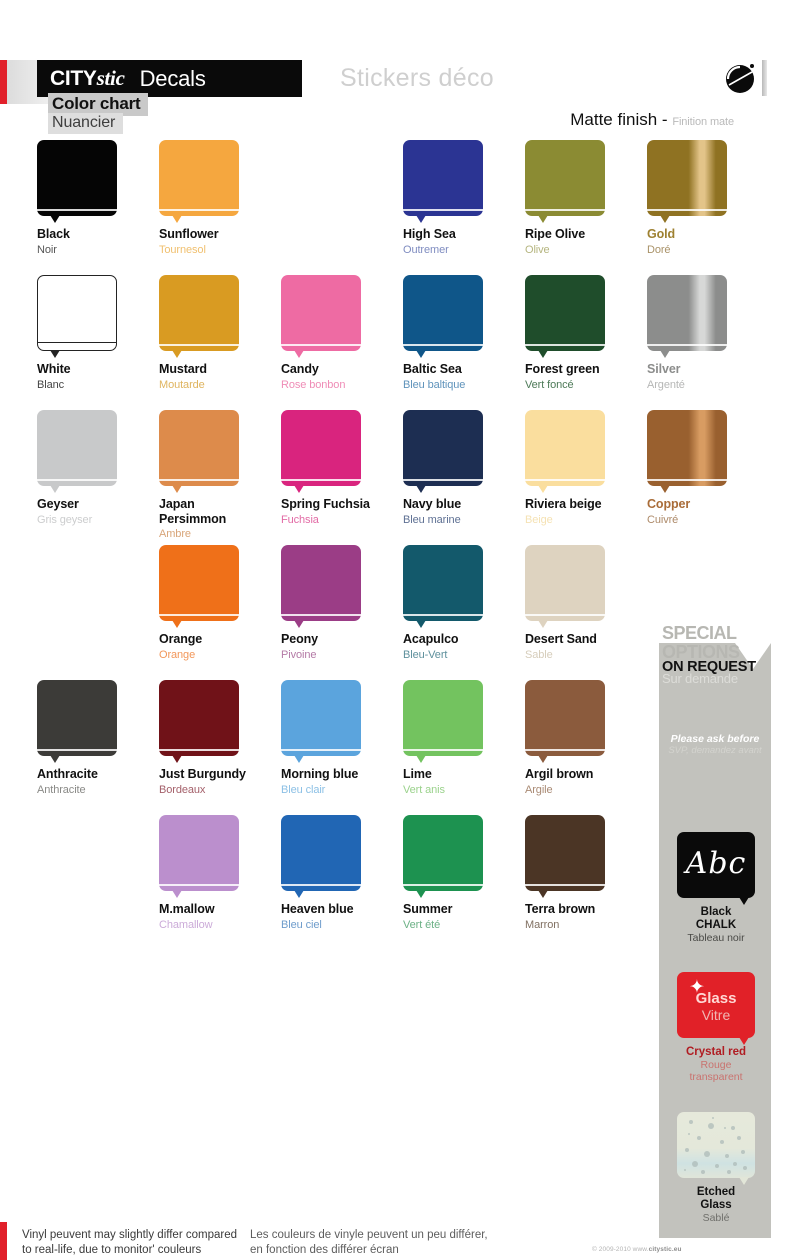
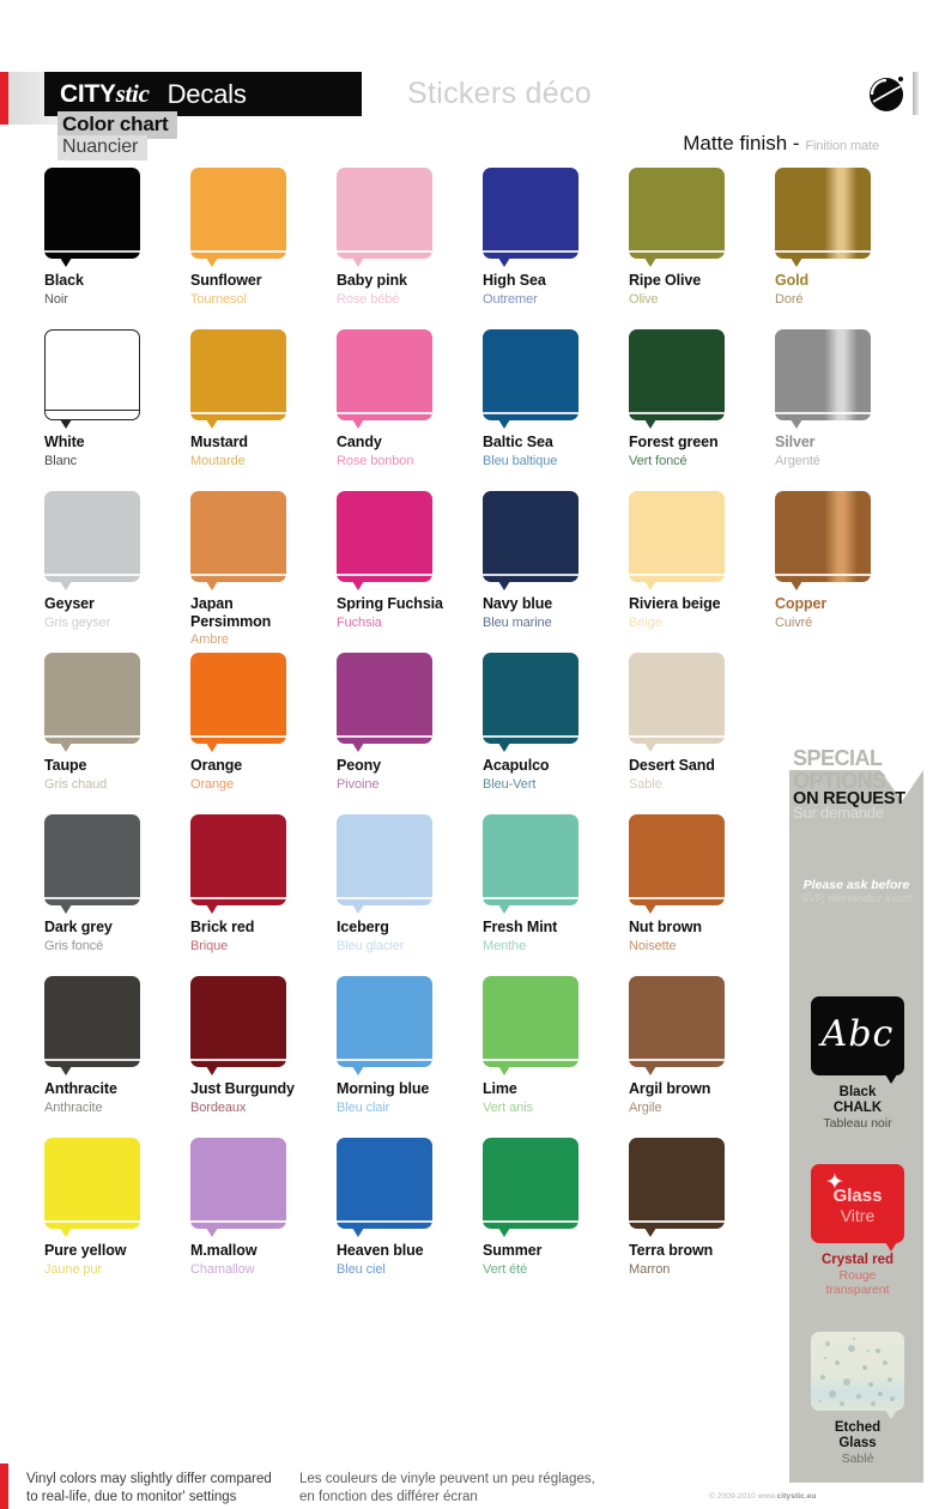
  CITY
  stic
  Decals
  Stickers déco
  Color chart
  Nuancier
  Matte finish - Finition mate
  Black
  Noir
  Sunflower
  Tournesol
+ Baby pink
+ Rose bébé
  High Sea
  Outremer
  Ripe Olive
  Olive
  Gold
  Doré
  White
  Blanc
  Mustard
  Moutarde
  Candy
  Rose bonbon
  Baltic Sea
  Bleu baltique
  Forest green
  Vert foncé
  Silver
  Argenté
  Geyser
  Gris geyser
  Japan
  Persimmon
  Ambre
  Spring Fuchsia
  Fuchsia
  Navy blue
  Bleu marine
  Riviera beige
  Beige
  Copper
  Cuivré
+ Taupe
+ Gris chaud
  Orange
  Orange
  Peony
  Pivoine
  Acapulco
  Bleu-Vert
  Desert Sand
  Sable
+ Dark grey
+ Gris foncé
+ Brick red
+ Brique
+ Iceberg
+ Bleu glacier
+ Fresh Mint
+ Menthe
+ Nut brown
+ Noisette
  Anthracite
  Anthracite
  Just Burgundy
  Bordeaux
  Morning blue
  Bleu clair
  Lime
  Vert anis
  Argil brown
  Argile
+ Pure yellow
+ Jaune pur
  M.mallow
  Chamallow
  Heaven blue
  Bleu ciel
  Summer
  Vert été
  Terra brown
  Marron
  SPECIAL
  OPTIONS
  ON REQUEST
  Sur demande
  Please ask before
  Abc
  Black
  CHALK
  Tableau noir
  ✦
  Glass
  Vitre
  Crystal red
  Rouge
  transparent
  Etched
  Glass
  Sablé
- Vinyl peuvent may slightly differ compared
+ Vinyl colors may slightly differ compared
- to real-life, due to monitor' couleurs
+ to real-life, due to monitor' settings
- Les couleurs de vinyle peuvent un peu différer,
+ Les couleurs de vinyle peuvent un peu réglages,
  en fonction des différer écran
